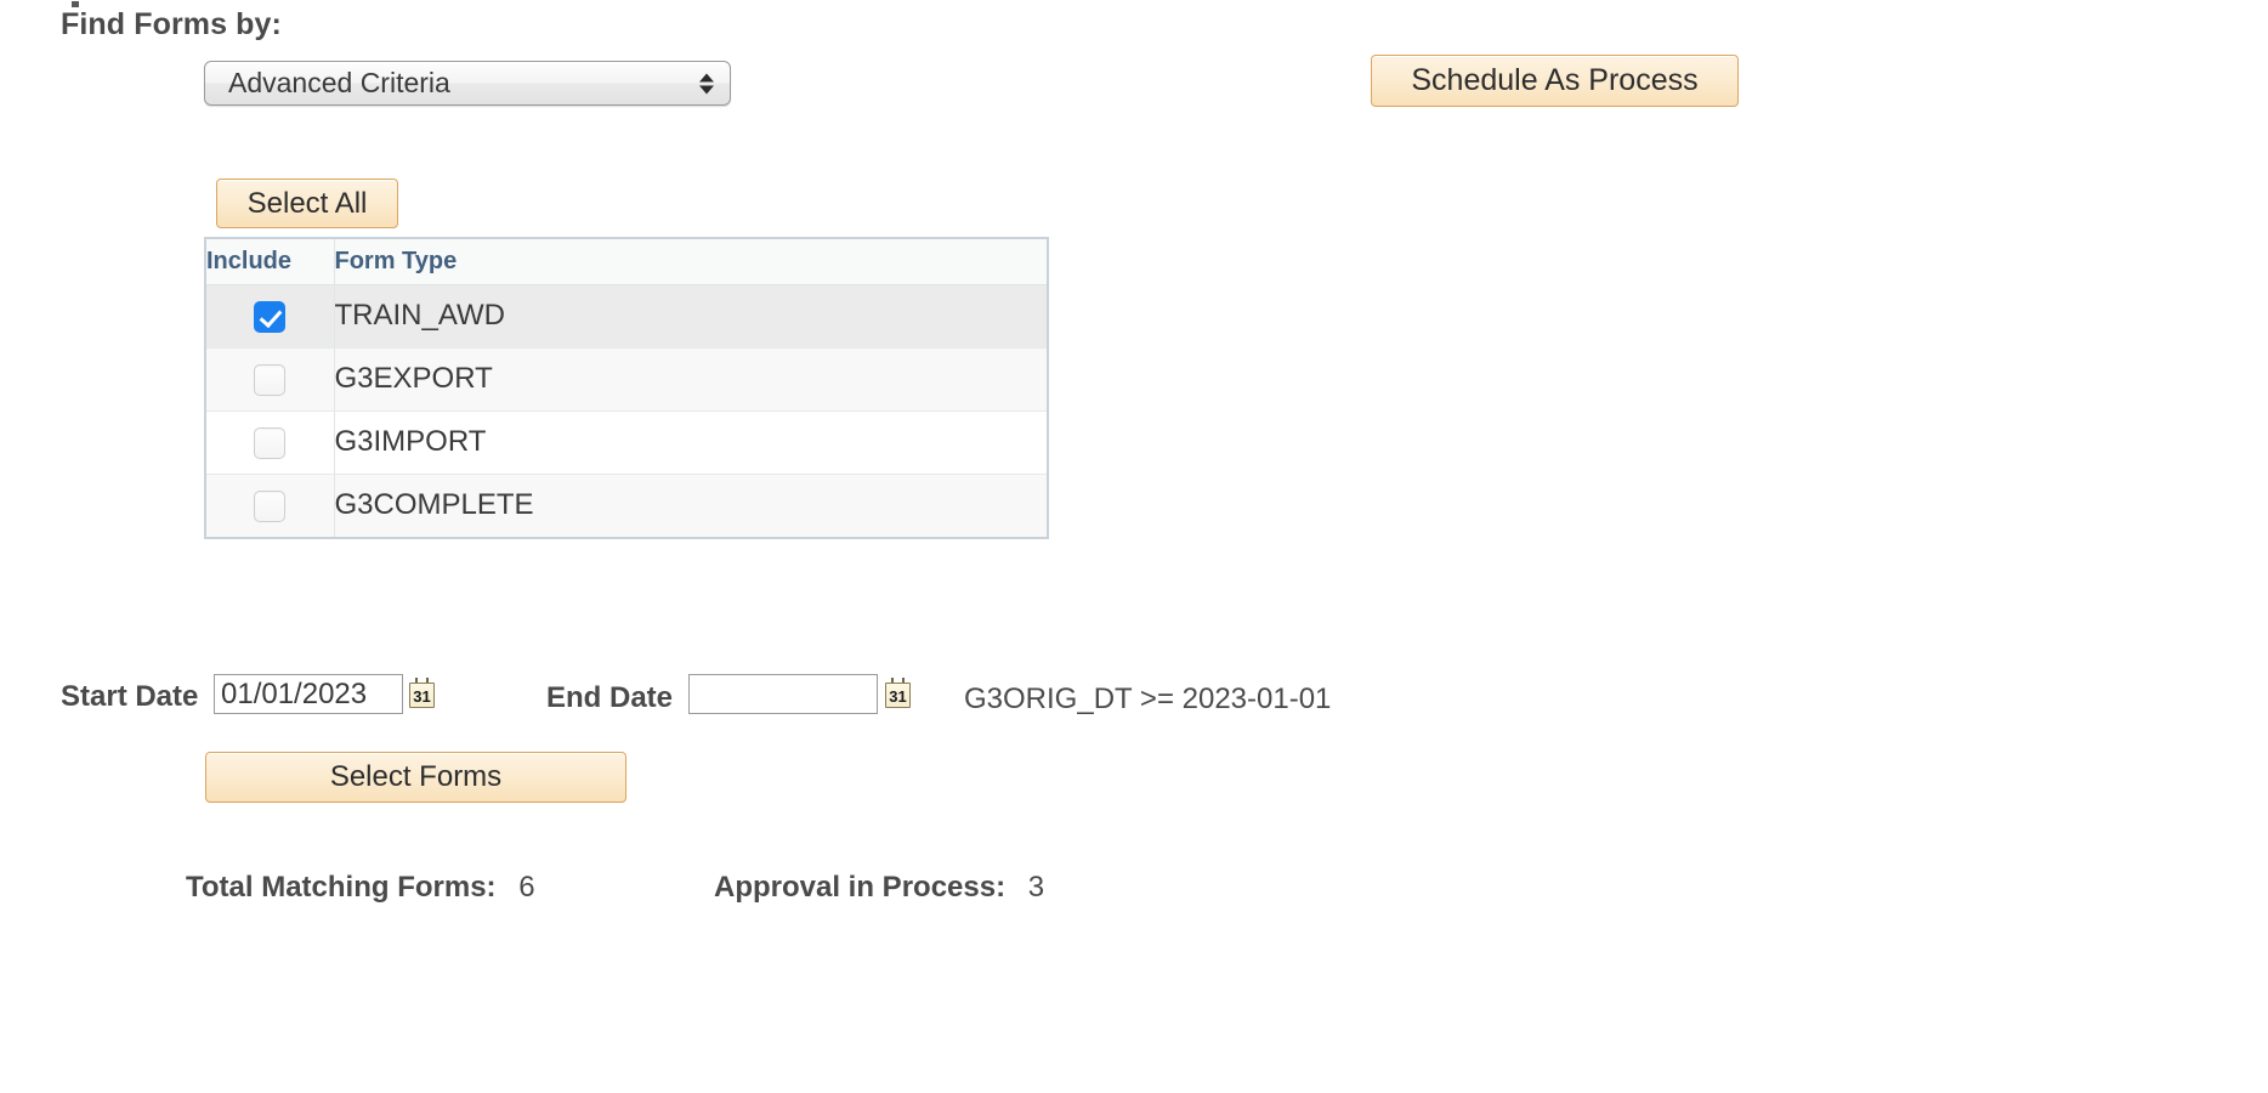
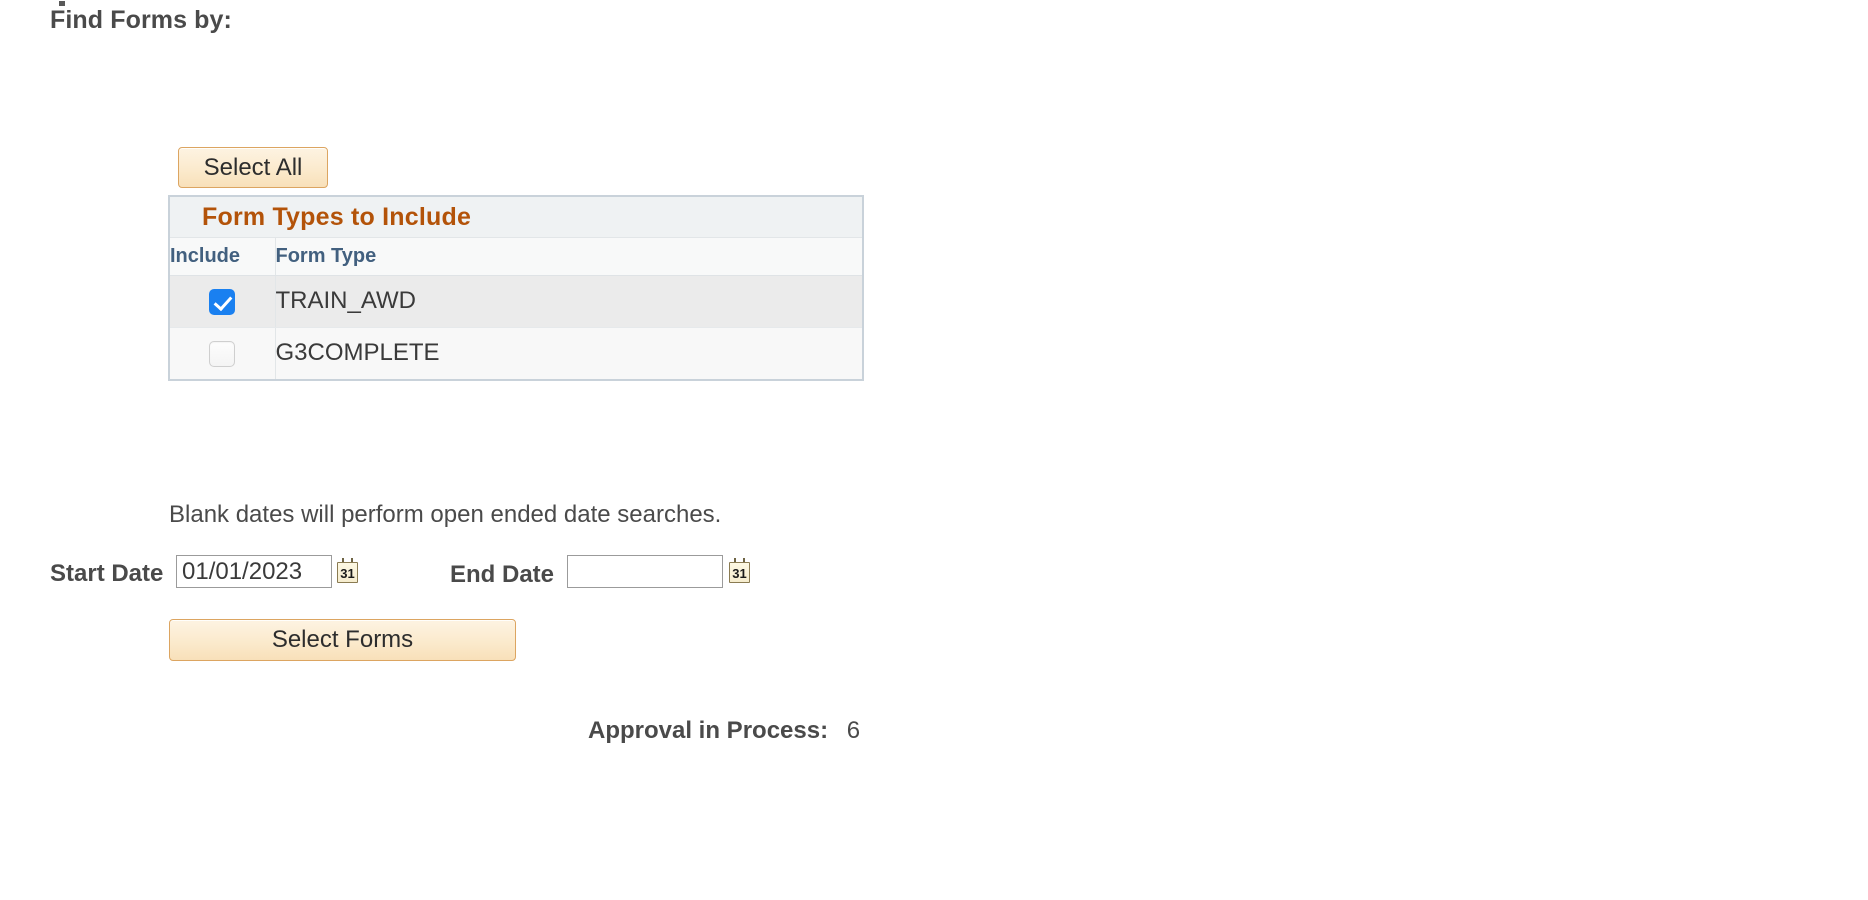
  Find Forms by:
- Advanced Criteria
- Schedule As Process
  Select All
+ Form Types to Include
  Include	Form Type
  	TRAIN_AWD
- 	G3EXPORT
- 	G3IMPORT
  	G3COMPLETE
+ Blank dates will perform open ended date searches.
  Start Date
  01/01/2023
  31
  End Date
  31
- G3ORIG_DT >= 2023-01-01
  Select Forms
- Total Matching Forms: 6
- Approval in Process: 3
+ Approval in Process: 6
